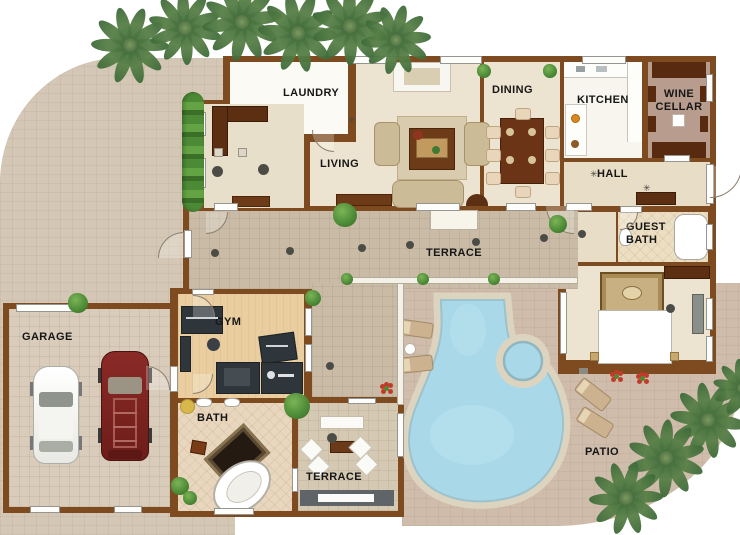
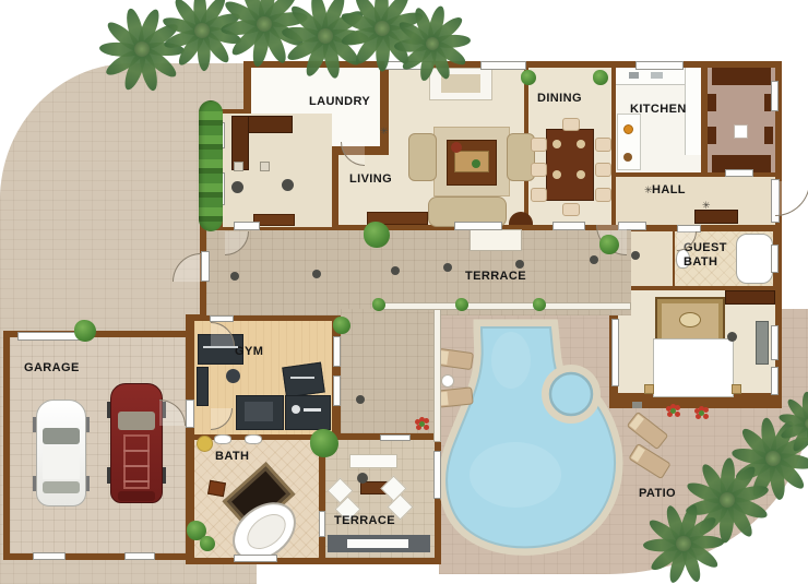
  LAUNDRY
  LIVING
  DINING
  KITCHEN
- WINE CELLAR
  HALL
  GUEST BATH
  TERRACE
  GYM
  GARAGE
  BATH
  TERRACE
  PATIO
